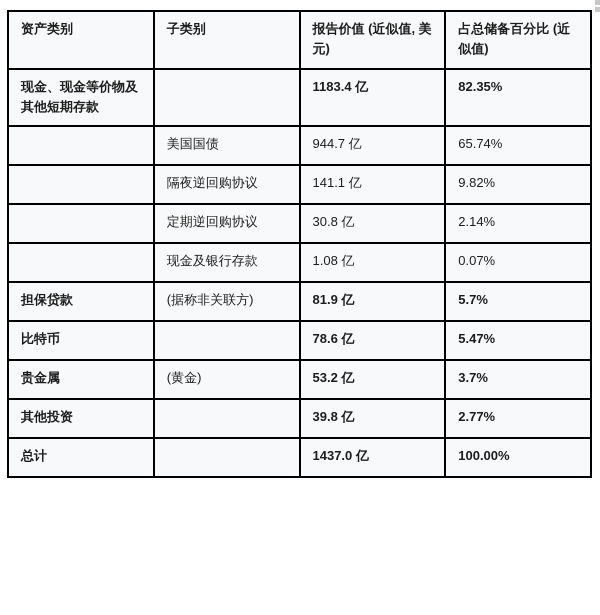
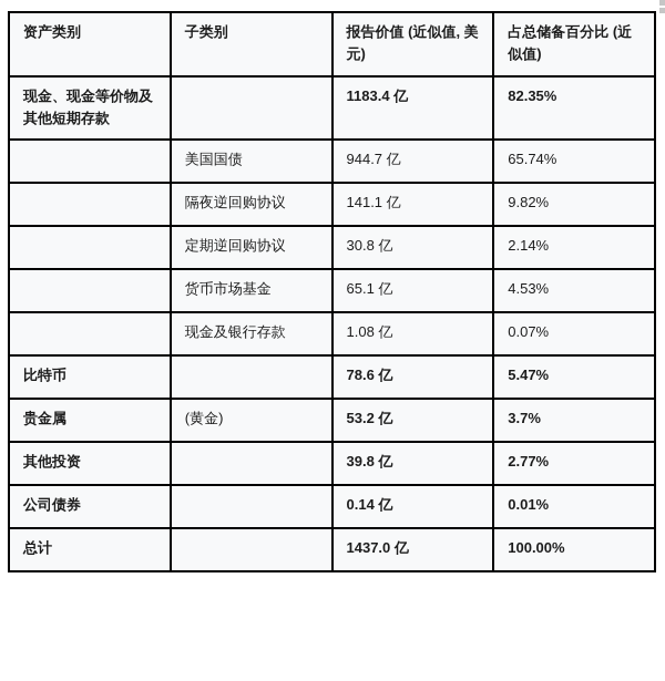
  资产类别	子类别	报告价值 (近似值, 美元)	占总储备百分比 (近似值)
  现金、现金等价物及其他短期存款		1183.4 亿	82.35%
  	美国国债	944.7 亿	65.74%
  	隔夜逆回购协议	141.1 亿	9.82%
  	定期逆回购协议	30.8 亿	2.14%
+ 	货币市场基金	65.1 亿	4.53%
  	现金及银行存款	1.08 亿	0.07%
- 担保贷款	(据称非关联方)	81.9 亿	5.7%
  比特币		78.6 亿	5.47%
  贵金属	(黄金)	53.2 亿	3.7%
  其他投资		39.8 亿	2.77%
+ 公司债券		0.14 亿	0.01%
  总计		1437.0 亿	100.00%
